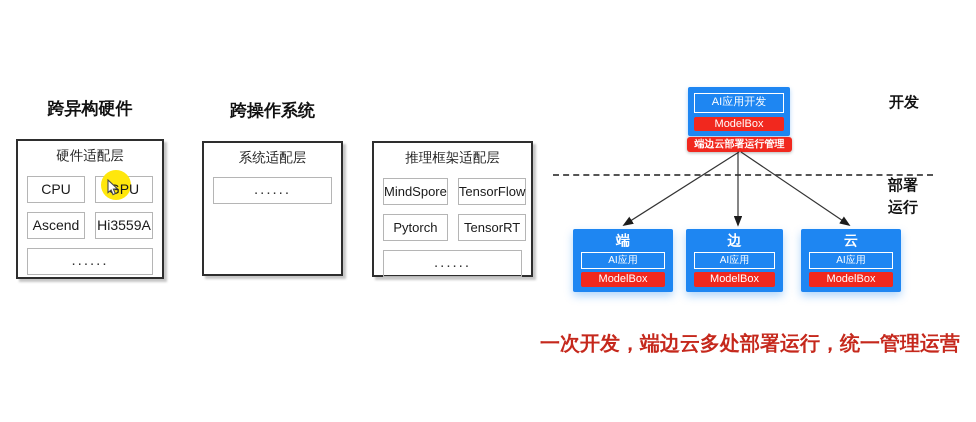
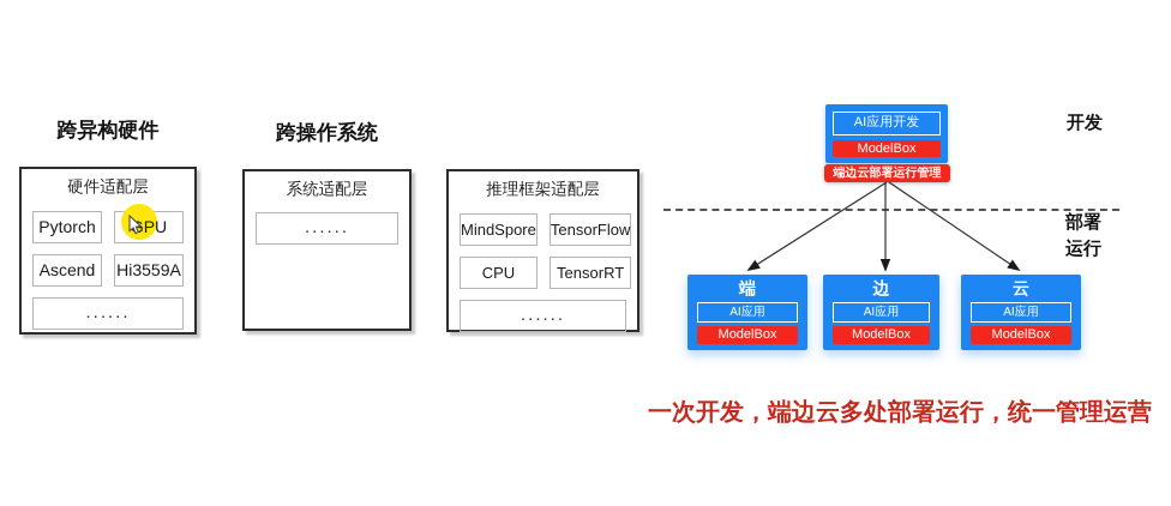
  跨异构硬件
  硬件适配层
- CPU
+ Pytorch
  Ascend
  Hi3559A
  ......
  跨操作系统
  系统适配层
  ......
  推理框架适配层
  MindSpore
  TensorFlow
- Pytorch
+ CPU
  TensorRT
  ......
  AI应用开发
  ModelBox
  端边云部署运行管理
  开发
  部署
  运行
  端
  AI应用
  ModelBox
  边
  AI应用
  ModelBox
  云
  AI应用
  ModelBox
  一次开发，端边云多处部署运行，统一管理运营
